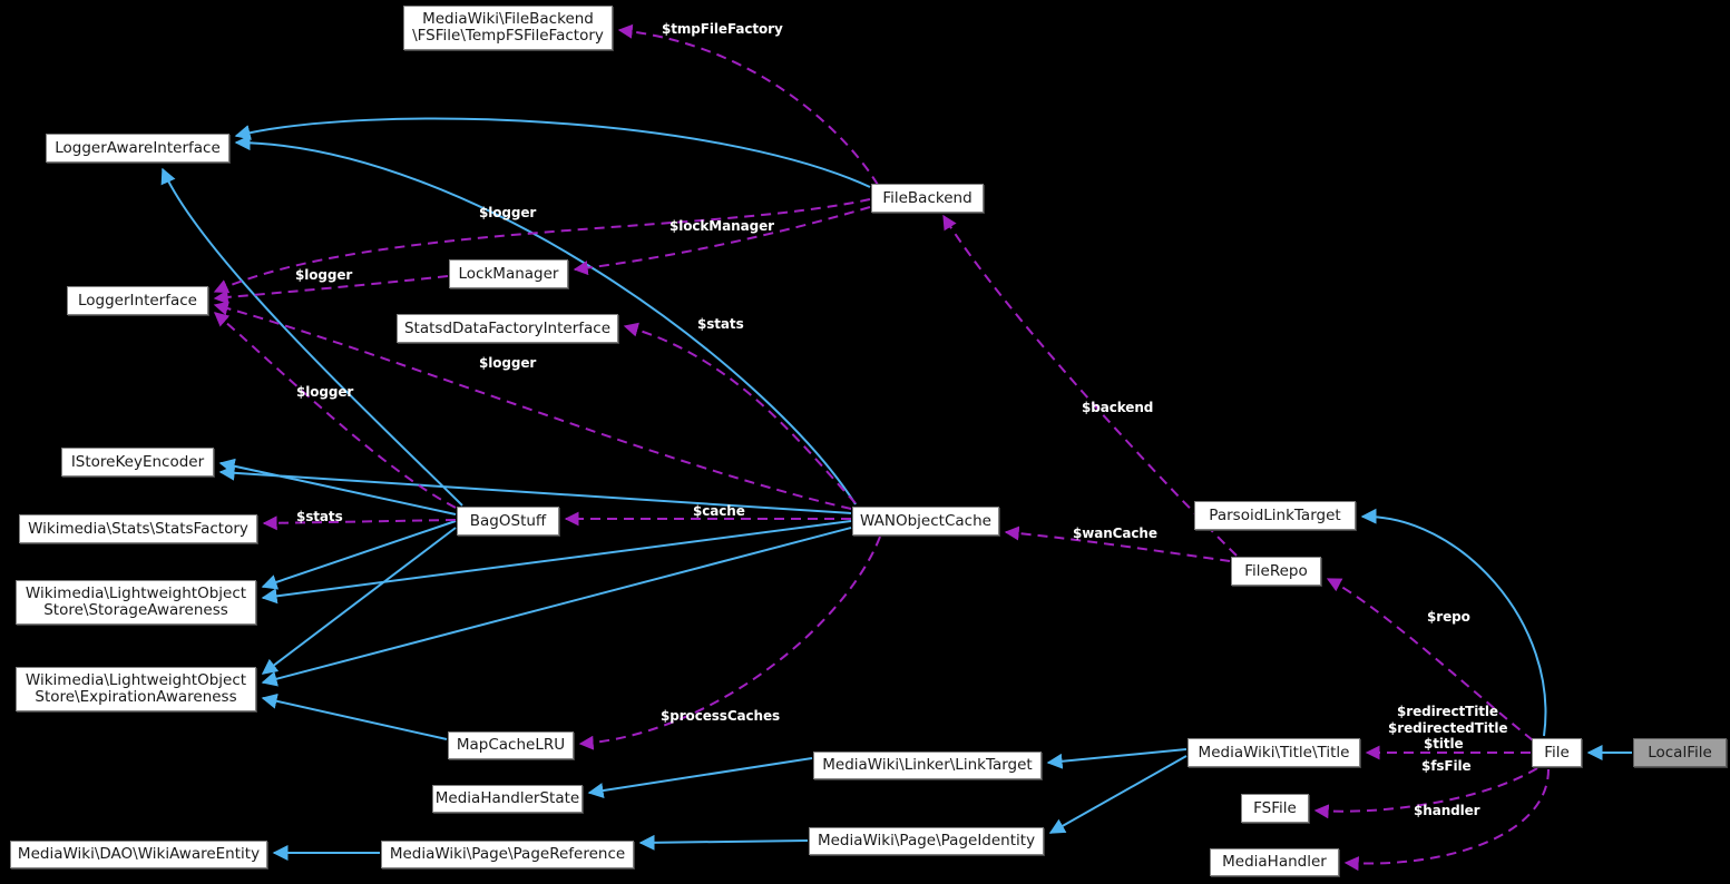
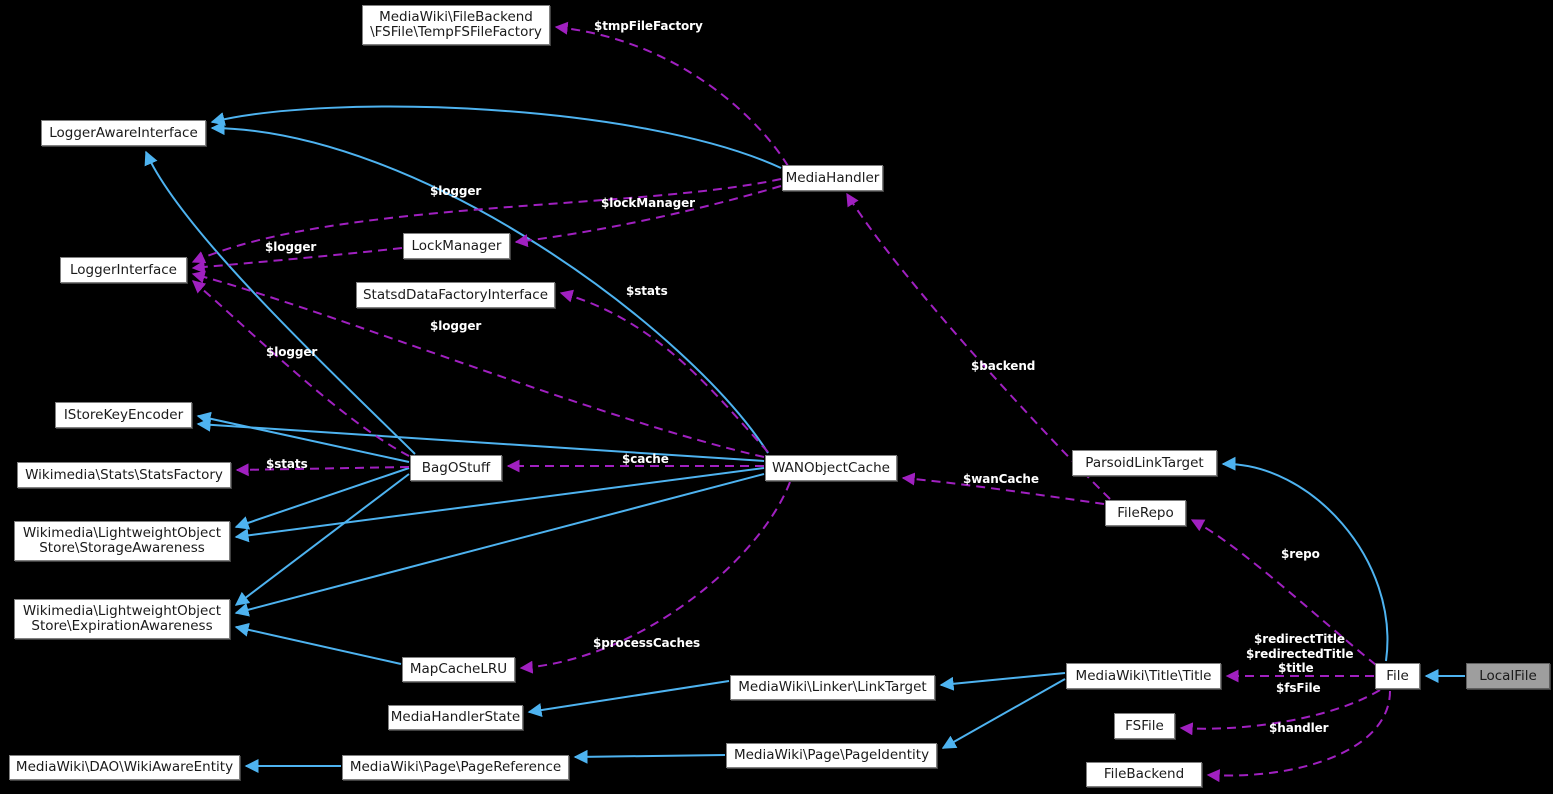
  MediaWiki\FileBackend
  \FSFile\TempFSFileFactory
  LoggerAwareInterface
- FileBackend
+ MediaHandler
  LockManager
  LoggerInterface
  StatsdDataFactoryInterface
  IStoreKeyEncoder
  ParsoidLinkTarget
  Wikimedia\Stats\StatsFactory
  BagOStuff
  WANObjectCache
  FileRepo
  Wikimedia\LightweightObject
  Store\StorageAwareness
  Wikimedia\LightweightObject
  Store\ExpirationAwareness
  MapCacheLRU
  File
  LocalFile
  MediaWiki\Title\Title
  MediaWiki\Linker\LinkTarget
  MediaHandlerState
  FSFile
  MediaWiki\DAO\WikiAwareEntity
  MediaWiki\Page\PageReference
  MediaWiki\Page\PageIdentity
- MediaHandler
+ FileBackend
  $tmpFileFactory
  $logger
  $lockManager
  $logger
  $stats
  $logger
  $logger
  $backend
  $cache
  $stats
  $wanCache
  $repo
  $processCaches
  $redirectTitle
  $redirectedTitle
  $title
  $fsFile
  $handler
